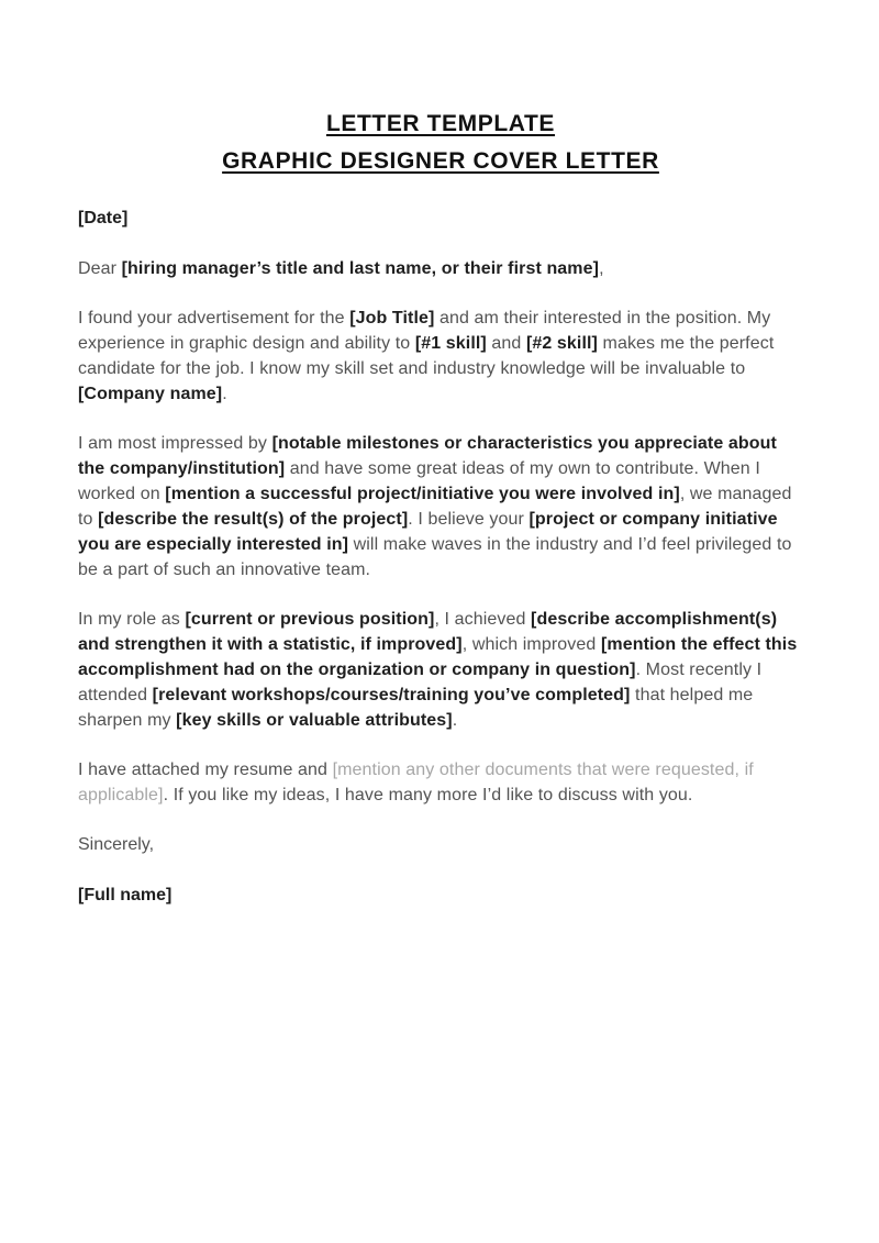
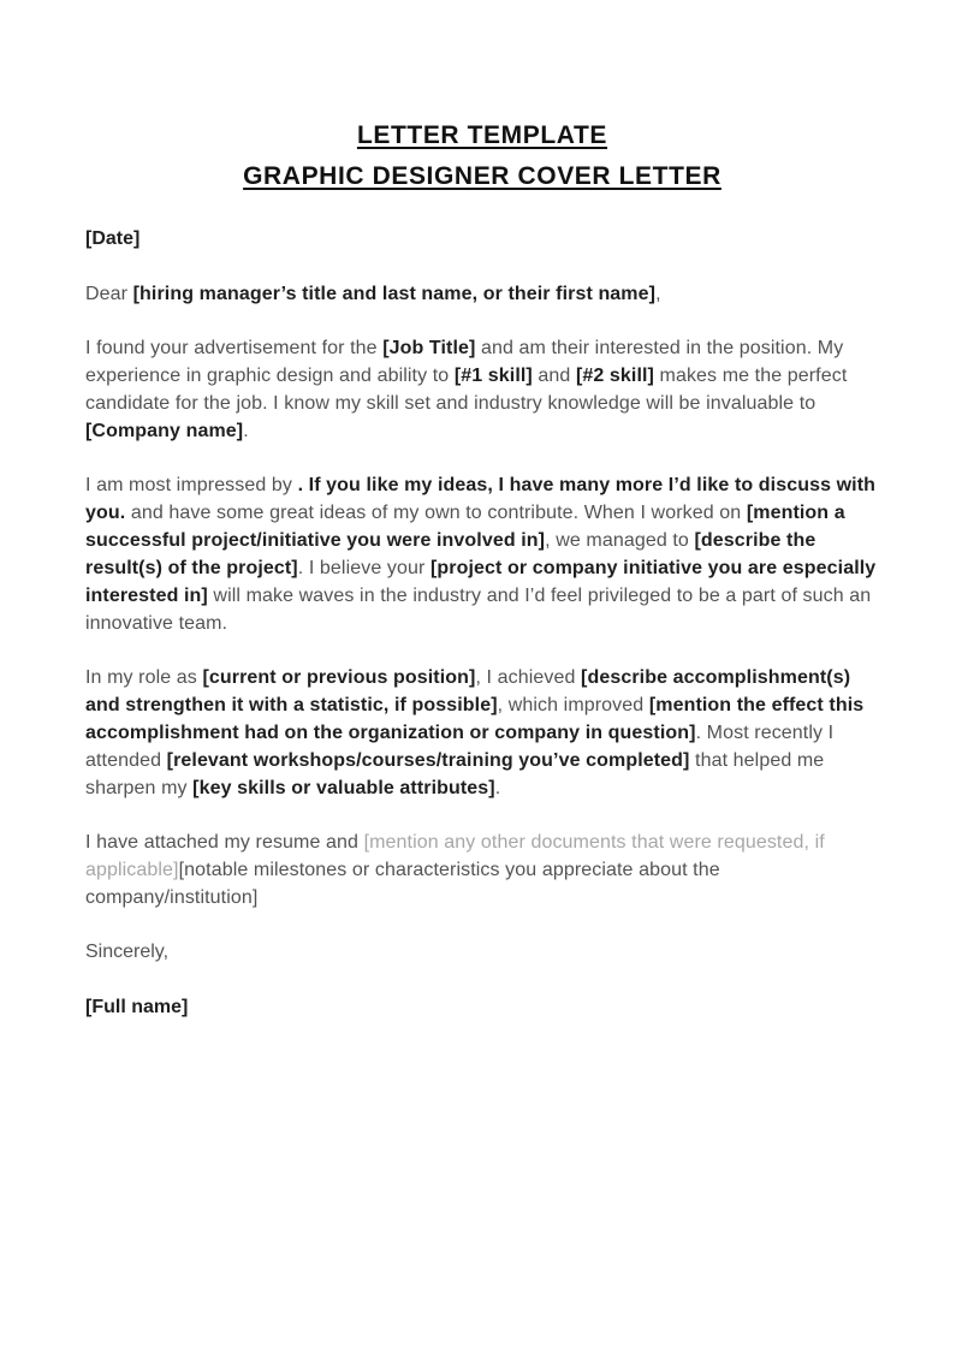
  LETTER TEMPLATE
  GRAPHIC DESIGNER COVER LETTER
  [Date]
  Dear [hiring manager’s title and last name, or their first name],
  I found your advertisement for the [Job Title] and am their interested in the position. My experience in graphic design and ability to [#1 skill] and [#2 skill] makes me the perfect candidate for the job. I know my skill set and industry knowledge will be invaluable to [Company name].
- I am most impressed by [notable milestones or characteristics you appreciate about the company/institution] and have some great ideas of my own to contribute. When I worked on [mention a successful project/initiative you were involved in], we managed to [describe the result(s) of the project]. I believe your [project or company initiative you are especially interested in] will make waves in the industry and I’d feel privileged to be a part of such an innovative team.
+ I am most impressed by . If you like my ideas, I have many more I’d like to discuss with you. and have some great ideas of my own to contribute. When I worked on [mention a successful project/initiative you were involved in], we managed to [describe the result(s) of the project]. I believe your [project or company initiative you are especially interested in] will make waves in the industry and I’d feel privileged to be a part of such an innovative team.
- In my role as [current or previous position], I achieved [describe accomplishment(s) and strengthen it with a statistic, if improved], which improved [mention the effect this accomplishment had on the organization or company in question]. Most recently I attended [relevant workshops/courses/training you’ve completed] that helped me sharpen my [key skills or valuable attributes].
+ In my role as [current or previous position], I achieved [describe accomplishment(s) and strengthen it with a statistic, if possible], which improved [mention the effect this accomplishment had on the organization or company in question]. Most recently I attended [relevant workshops/courses/training you’ve completed] that helped me sharpen my [key skills or valuable attributes].
- I have attached my resume and [mention any other documents that were requested, if applicable]. If you like my ideas, I have many more I’d like to discuss with you.
+ I have attached my resume and [mention any other documents that were requested, if applicable][notable milestones or characteristics you appreciate about the company/institution]
  Sincerely,
  [Full name]
